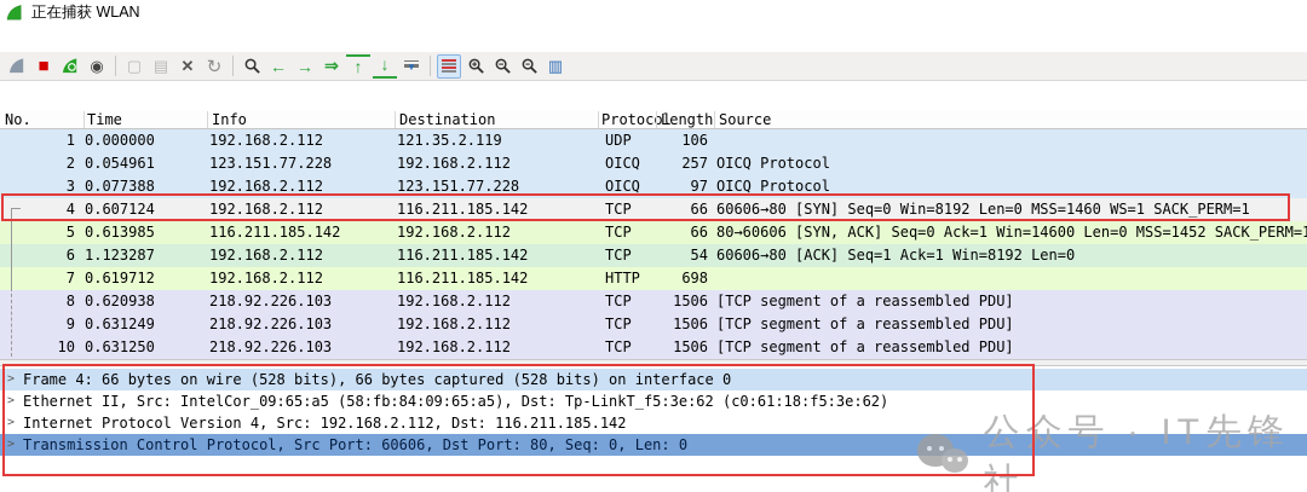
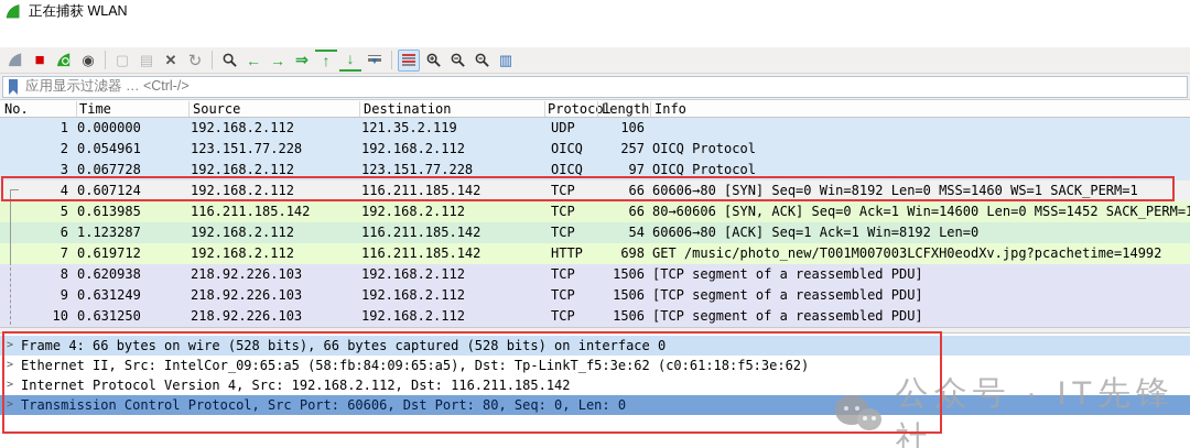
  正在捕获 WLAN
  ■
  ◉
  ▢
  ▤
  ✕
  ↻
  ←
  →
  ⇒
  ↑
  ↓
  ▼
  ▥
+ 应用显示过滤器 … <Ctrl-/>
  No.
  Time
- Info
+ Source
  Destination
  Protocol
  Length
- Source
+ Info
  1
  0.000000
  192.168.2.112
  121.35.2.119
  UDP
  106
  2
  0.054961
  123.151.77.228
  192.168.2.112
  OICQ
  257
  OICQ Protocol
  3
- 0.077388
+ 0.067728
  192.168.2.112
  123.151.77.228
  OICQ
  97
  OICQ Protocol
  4
  0.607124
  192.168.2.112
  116.211.185.142
  TCP
  66
  60606→80 [SYN] Seq=0 Win=8192 Len=0 MSS=1460 WS=1 SACK_PERM=1
  5
  0.613985
  116.211.185.142
  192.168.2.112
  TCP
  66
  80→60606 [SYN, ACK] Seq=0 Ack=1 Win=14600 Len=0 MSS=1452 SACK_PERM=
  6
  1.123287
  192.168.2.112
  116.211.185.142
  TCP
  54
  60606→80 [ACK] Seq=1 Ack=1 Win=8192 Len=0
  7
  0.619712
  192.168.2.112
  116.211.185.142
  HTTP
  698
+ GET /music/photo_new/T001M007003LCFXH0eodXv.jpg?pcachetime=14992
  8
  0.620938
  218.92.226.103
  192.168.2.112
  TCP
  1506
  [TCP segment of a reassembled PDU]
  9
  0.631249
  218.92.226.103
  192.168.2.112
  TCP
  1506
  [TCP segment of a reassembled PDU]
  10
  0.631250
  218.92.226.103
  192.168.2.112
  TCP
  1506
  [TCP segment of a reassembled PDU]
  >
  Frame 4: 66 bytes on wire (528 bits), 66 bytes captured (528 bits) on interface 0
  >
  Ethernet II, Src: IntelCor_09:65:a5 (58:fb:84:09:65:a5), Dst: Tp-LinkT_f5:3e:62 (c0:61:18:f5:3e:62)
  >
  Internet Protocol Version 4, Src: 192.168.2.112, Dst: 116.211.185.142
  >
  Transmission Control Protocol, Src Port: 60606, Dst Port: 80, Seq: 0, Len: 0
  公众号 · IT先锋社
